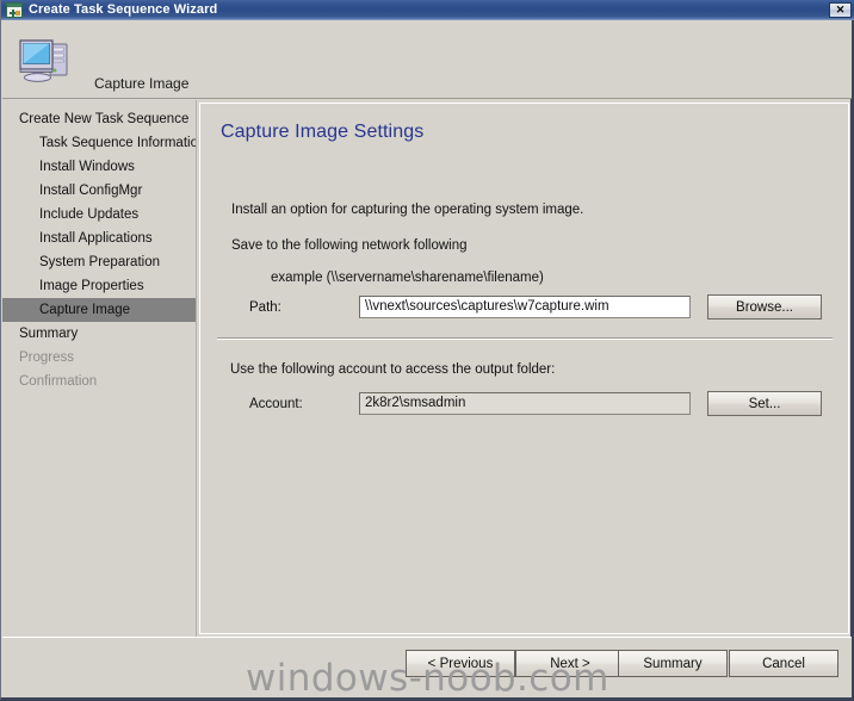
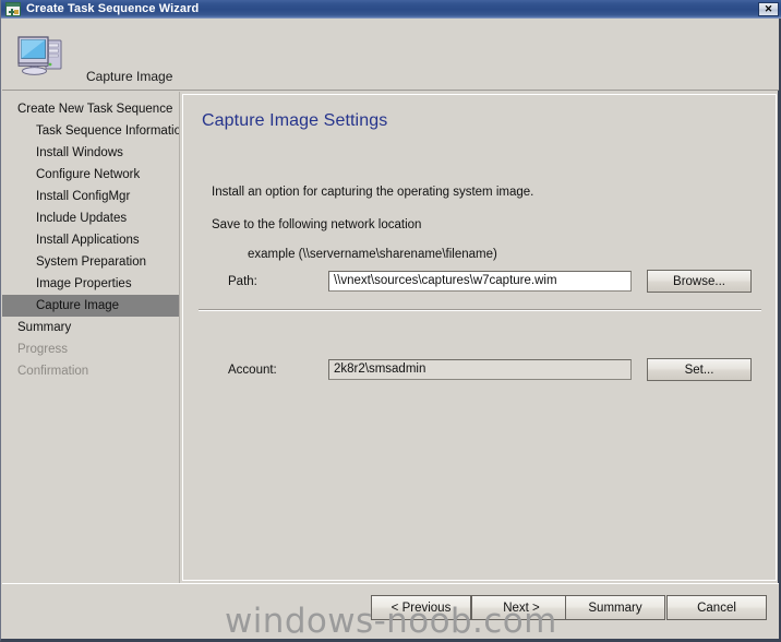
  Create Task Sequence Wizard
  ✕
  Capture Image
  Create New Task Sequence
  Task Sequence Informatio
  Install Windows
+ Configure Network
  Install ConfigMgr
  Include Updates
  Install Applications
  System Preparation
  Image Properties
  Capture Image
  Summary
  Progress
  Confirmation
  Capture Image Settings
  Install an option for capturing the operating system image.
- Save to the following network following
+ Save to the following network location
  example (\\servername\sharename\filename)
  Path:
  \\vnext\sources\captures\w7capture.wim
  Browse...
- Use the following account to access the output folder:
  Account:
  2k8r2\smsadmin
  Set...
  < Previous
  Next >
  Summary
  Cancel
  windows-noob.com
